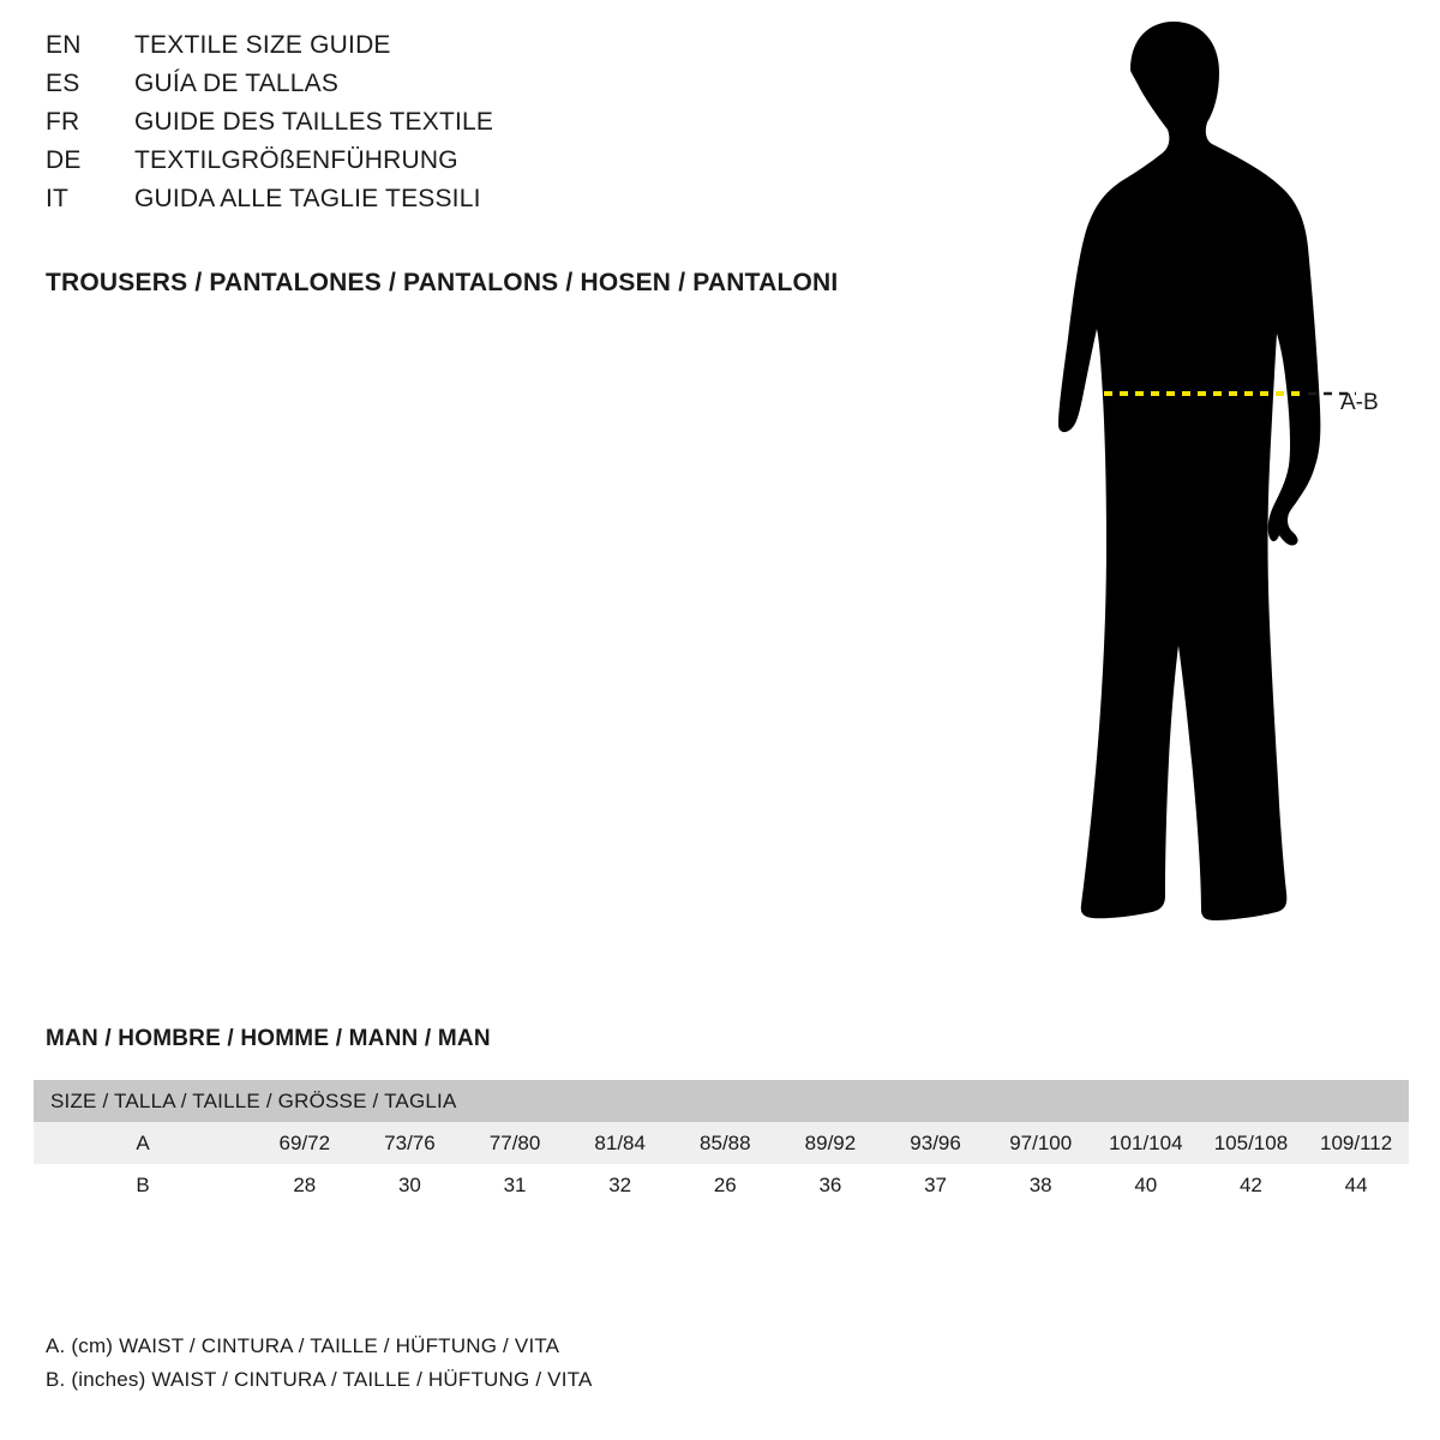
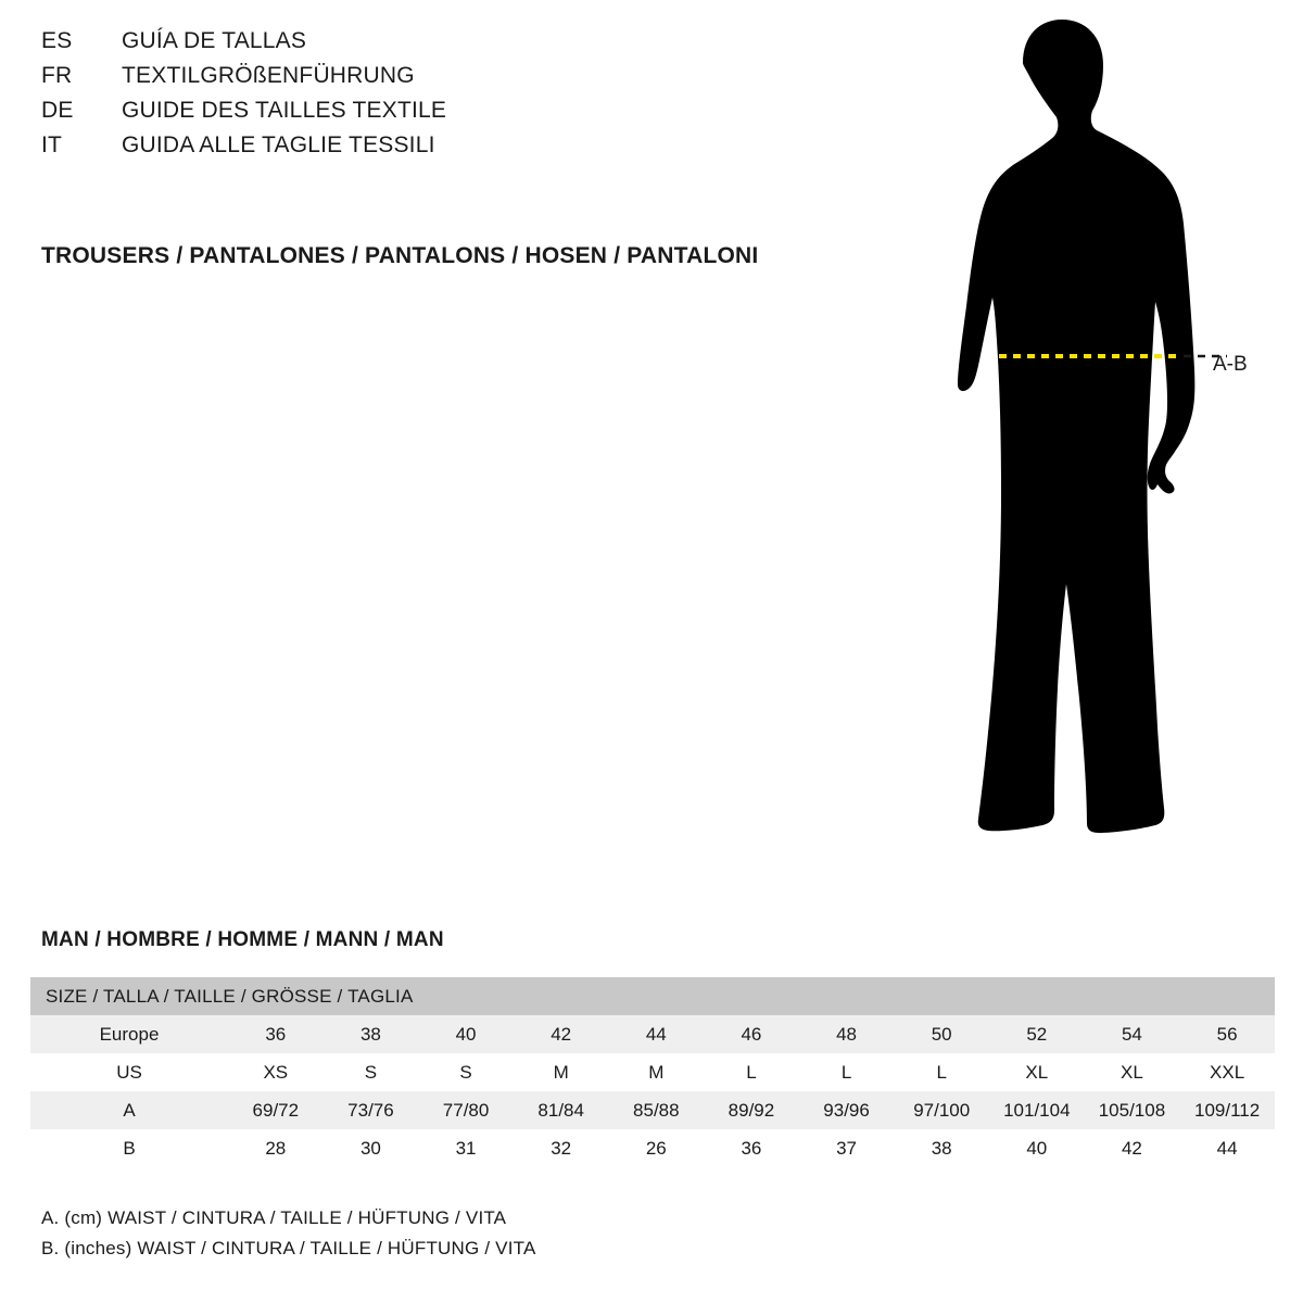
- EN
- TEXTILE SIZE GUIDE
  ES
  GUÍA DE TALLAS
  FR
- GUIDE DES TAILLES TEXTILE
+ TEXTILGRÖßENFÜHRUNG
  DE
- TEXTILGRÖßENFÜHRUNG
+ GUIDE DES TAILLES TEXTILE
  IT
  GUIDA ALLE TAGLIE TESSILI
  TROUSERS / PANTALONES / PANTALONS / HOSEN / PANTALONI
  A-B
  MAN / HOMBRE / HOMME / MANN / MAN
  SIZE / TALLA / TAILLE / GRÖSSE / TAGLIA
+ Europe	36	38	40	42	44	46	48	50	52	54	56
+ US	XS	S	S	M	M	L	L	L	XL	XL	XXL
  A	69/72	73/76	77/80	81/84	85/88	89/92	93/96	97/100	101/104	105/108	109/112
  B	28	30	31	32	26	36	37	38	40	42	44
  A. (cm) WAIST / CINTURA / TAILLE / HÜFTUNG / VITA
  B. (inches) WAIST / CINTURA / TAILLE / HÜFTUNG / VITA
